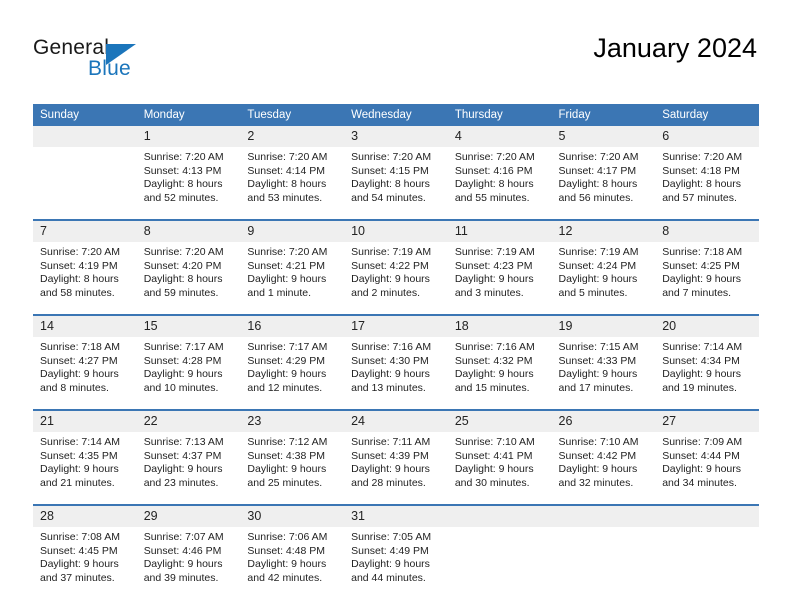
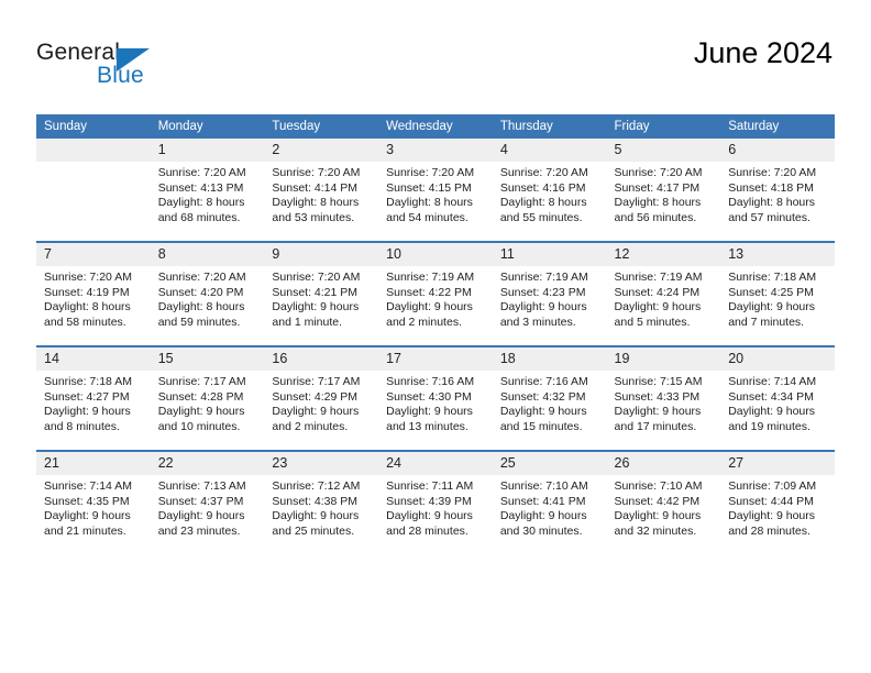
  General
  Blue
- January 2024
+ June 2024
  Sunday	Monday	Tuesday	Wednesday	Thursday	Friday	Saturday
- 	1Sunrise: 7:20 AMSunset: 4:13 PMDaylight: 8 hoursand 52 minutes.	2Sunrise: 7:20 AMSunset: 4:14 PMDaylight: 8 hoursand 53 minutes.	3Sunrise: 7:20 AMSunset: 4:15 PMDaylight: 8 hoursand 54 minutes.	4Sunrise: 7:20 AMSunset: 4:16 PMDaylight: 8 hoursand 55 minutes.	5Sunrise: 7:20 AMSunset: 4:17 PMDaylight: 8 hoursand 56 minutes.	6Sunrise: 7:20 AMSunset: 4:18 PMDaylight: 8 hoursand 57 minutes.
+ 	1Sunrise: 7:20 AMSunset: 4:13 PMDaylight: 8 hoursand 68 minutes.	2Sunrise: 7:20 AMSunset: 4:14 PMDaylight: 8 hoursand 53 minutes.	3Sunrise: 7:20 AMSunset: 4:15 PMDaylight: 8 hoursand 54 minutes.	4Sunrise: 7:20 AMSunset: 4:16 PMDaylight: 8 hoursand 55 minutes.	5Sunrise: 7:20 AMSunset: 4:17 PMDaylight: 8 hoursand 56 minutes.	6Sunrise: 7:20 AMSunset: 4:18 PMDaylight: 8 hoursand 57 minutes.
- 7Sunrise: 7:20 AMSunset: 4:19 PMDaylight: 8 hoursand 58 minutes.	8Sunrise: 7:20 AMSunset: 4:20 PMDaylight: 8 hoursand 59 minutes.	9Sunrise: 7:20 AMSunset: 4:21 PMDaylight: 9 hoursand 1 minute.	10Sunrise: 7:19 AMSunset: 4:22 PMDaylight: 9 hoursand 2 minutes.	11Sunrise: 7:19 AMSunset: 4:23 PMDaylight: 9 hoursand 3 minutes.	12Sunrise: 7:19 AMSunset: 4:24 PMDaylight: 9 hoursand 5 minutes.	8Sunrise: 7:18 AMSunset: 4:25 PMDaylight: 9 hoursand 7 minutes.
+ 7Sunrise: 7:20 AMSunset: 4:19 PMDaylight: 8 hoursand 58 minutes.	8Sunrise: 7:20 AMSunset: 4:20 PMDaylight: 8 hoursand 59 minutes.	9Sunrise: 7:20 AMSunset: 4:21 PMDaylight: 9 hoursand 1 minute.	10Sunrise: 7:19 AMSunset: 4:22 PMDaylight: 9 hoursand 2 minutes.	11Sunrise: 7:19 AMSunset: 4:23 PMDaylight: 9 hoursand 3 minutes.	12Sunrise: 7:19 AMSunset: 4:24 PMDaylight: 9 hoursand 5 minutes.	13Sunrise: 7:18 AMSunset: 4:25 PMDaylight: 9 hoursand 7 minutes.
- 14Sunrise: 7:18 AMSunset: 4:27 PMDaylight: 9 hoursand 8 minutes.	15Sunrise: 7:17 AMSunset: 4:28 PMDaylight: 9 hoursand 10 minutes.	16Sunrise: 7:17 AMSunset: 4:29 PMDaylight: 9 hoursand 12 minutes.	17Sunrise: 7:16 AMSunset: 4:30 PMDaylight: 9 hoursand 13 minutes.	18Sunrise: 7:16 AMSunset: 4:32 PMDaylight: 9 hoursand 15 minutes.	19Sunrise: 7:15 AMSunset: 4:33 PMDaylight: 9 hoursand 17 minutes.	20Sunrise: 7:14 AMSunset: 4:34 PMDaylight: 9 hoursand 19 minutes.
+ 14Sunrise: 7:18 AMSunset: 4:27 PMDaylight: 9 hoursand 8 minutes.	15Sunrise: 7:17 AMSunset: 4:28 PMDaylight: 9 hoursand 10 minutes.	16Sunrise: 7:17 AMSunset: 4:29 PMDaylight: 9 hoursand 2 minutes.	17Sunrise: 7:16 AMSunset: 4:30 PMDaylight: 9 hoursand 13 minutes.	18Sunrise: 7:16 AMSunset: 4:32 PMDaylight: 9 hoursand 15 minutes.	19Sunrise: 7:15 AMSunset: 4:33 PMDaylight: 9 hoursand 17 minutes.	20Sunrise: 7:14 AMSunset: 4:34 PMDaylight: 9 hoursand 19 minutes.
- 21Sunrise: 7:14 AMSunset: 4:35 PMDaylight: 9 hoursand 21 minutes.	22Sunrise: 7:13 AMSunset: 4:37 PMDaylight: 9 hoursand 23 minutes.	23Sunrise: 7:12 AMSunset: 4:38 PMDaylight: 9 hoursand 25 minutes.	24Sunrise: 7:11 AMSunset: 4:39 PMDaylight: 9 hoursand 28 minutes.	25Sunrise: 7:10 AMSunset: 4:41 PMDaylight: 9 hoursand 30 minutes.	26Sunrise: 7:10 AMSunset: 4:42 PMDaylight: 9 hoursand 32 minutes.	27Sunrise: 7:09 AMSunset: 4:44 PMDaylight: 9 hoursand 34 minutes.
+ 21Sunrise: 7:14 AMSunset: 4:35 PMDaylight: 9 hoursand 21 minutes.	22Sunrise: 7:13 AMSunset: 4:37 PMDaylight: 9 hoursand 23 minutes.	23Sunrise: 7:12 AMSunset: 4:38 PMDaylight: 9 hoursand 25 minutes.	24Sunrise: 7:11 AMSunset: 4:39 PMDaylight: 9 hoursand 28 minutes.	25Sunrise: 7:10 AMSunset: 4:41 PMDaylight: 9 hoursand 30 minutes.	26Sunrise: 7:10 AMSunset: 4:42 PMDaylight: 9 hoursand 32 minutes.	27Sunrise: 7:09 AMSunset: 4:44 PMDaylight: 9 hoursand 28 minutes.
- 28Sunrise: 7:08 AMSunset: 4:45 PMDaylight: 9 hoursand 37 minutes.	29Sunrise: 7:07 AMSunset: 4:46 PMDaylight: 9 hoursand 39 minutes.	30Sunrise: 7:06 AMSunset: 4:48 PMDaylight: 9 hoursand 42 minutes.	31Sunrise: 7:05 AMSunset: 4:49 PMDaylight: 9 hoursand 44 minutes.
